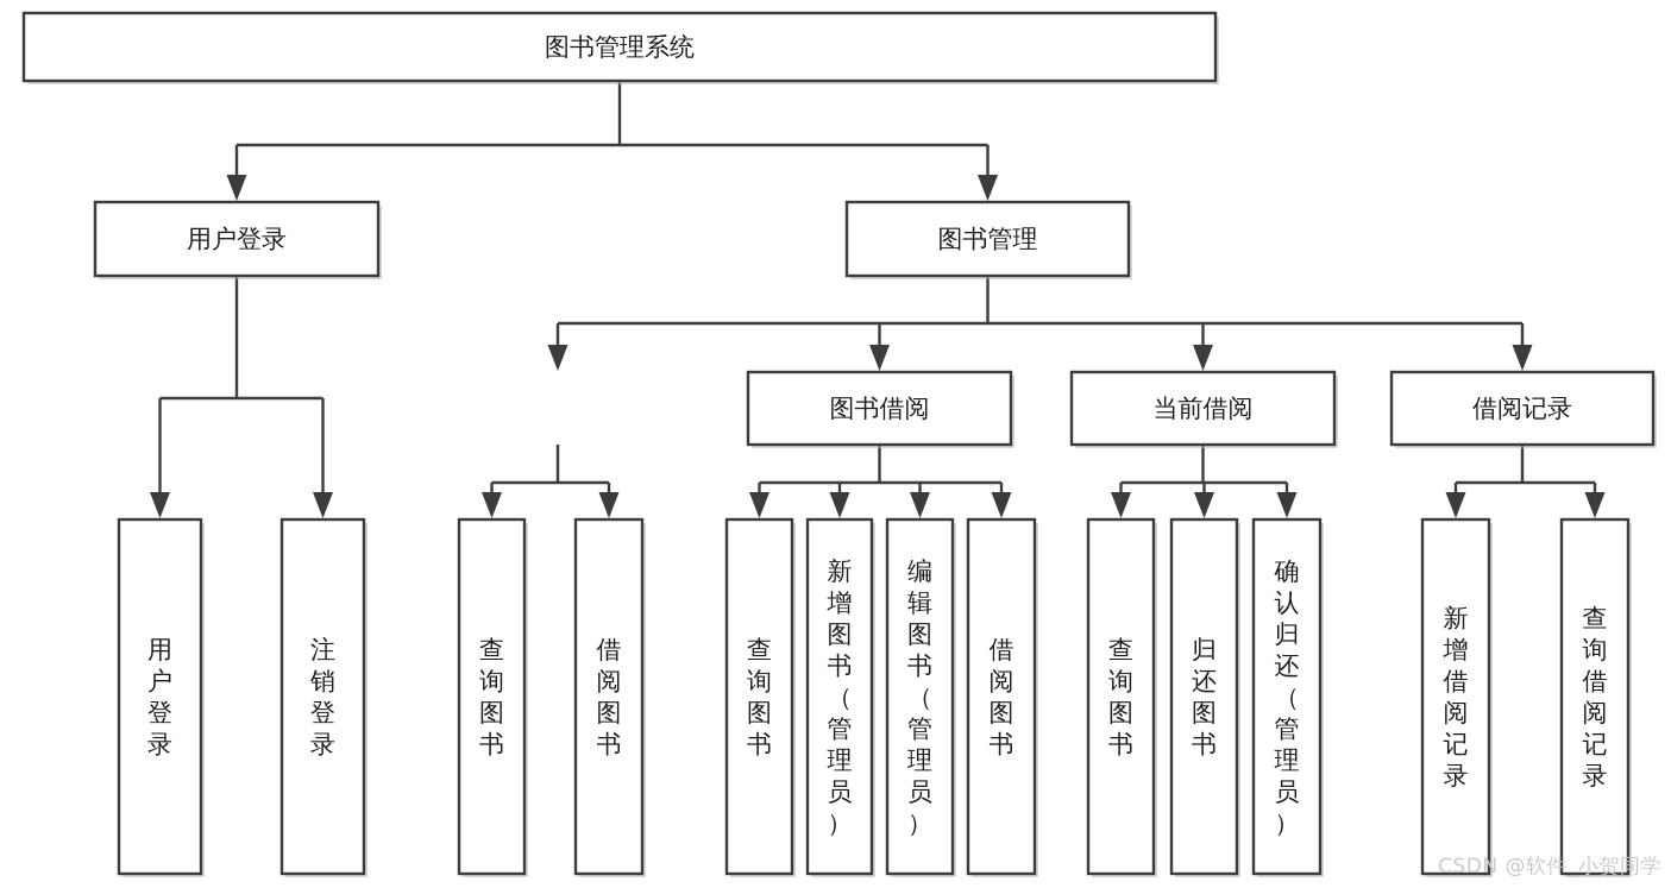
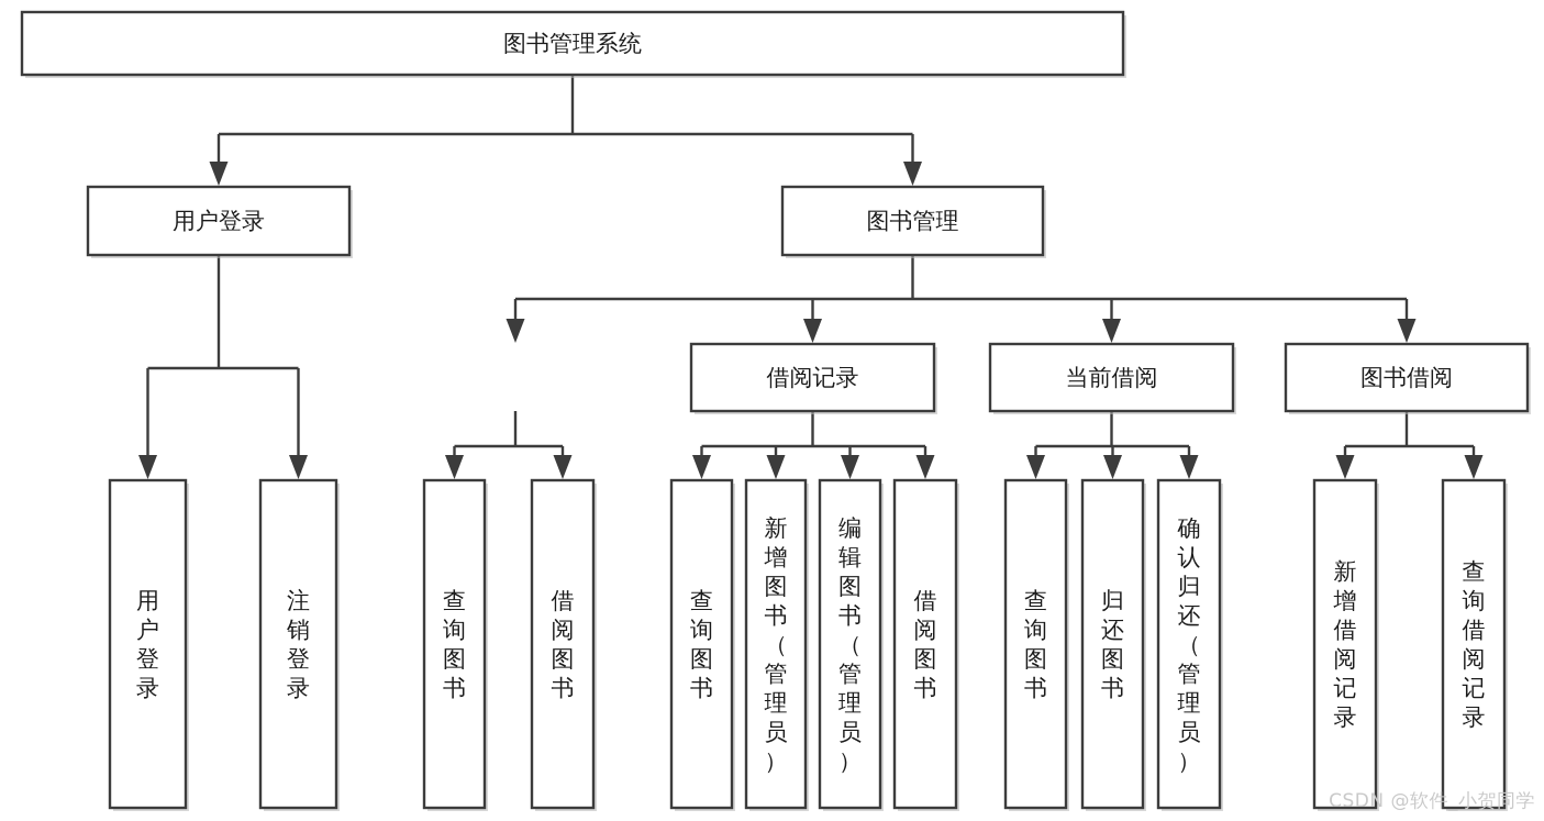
  图书管理系统
  用户登录
  图书管理
  用户登录
  注销登录
- 图书借阅
+ 借阅记录
  当前借阅
- 借阅记录
+ 图书借阅
  查询图书
  借阅图书
  查询图书
  新增图书（管理员）
  编辑图书（管理员）
  借阅图书
  查询图书
  归还图书
  确认归还（管理员）
  新增借阅记录
  查询借阅记录
  CSDN @软件_小贺同学
